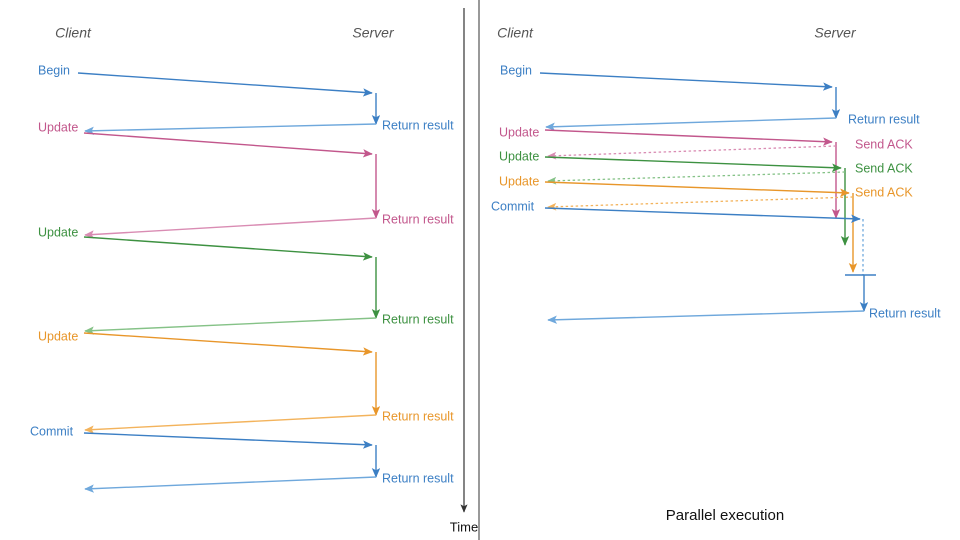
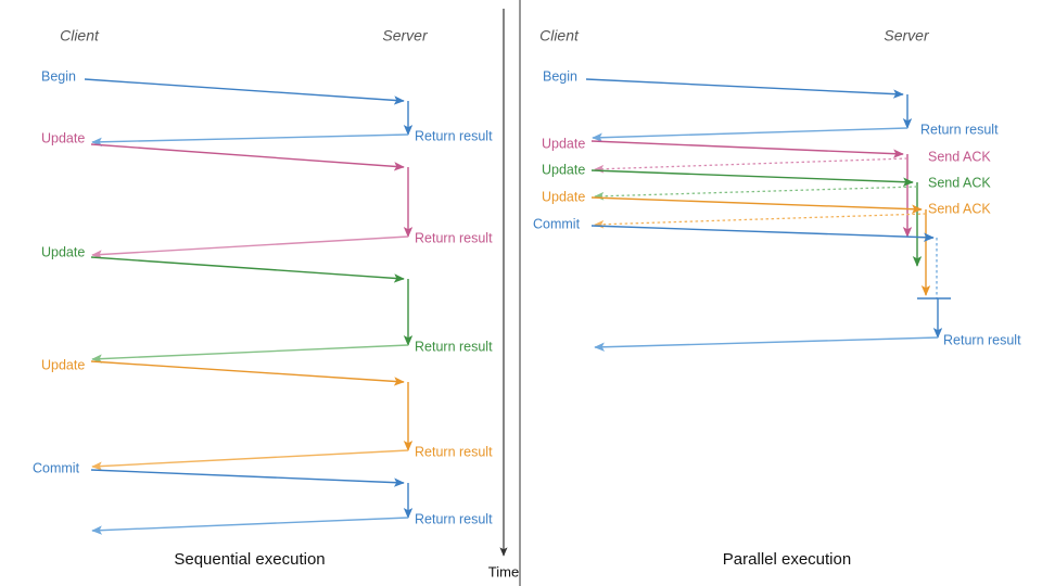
  Client
  Server
  Begin
  Update
  Update
  Update
  Commit
  Return result
  Return result
  Return result
  Return result
  Return result
+ Sequential execution
  Client
  Server
  Begin
  Update
  Update
  Update
  Commit
  Return result
  Send ACK
  Send ACK
  Send ACK
  Return result
  Parallel execution
  Time
